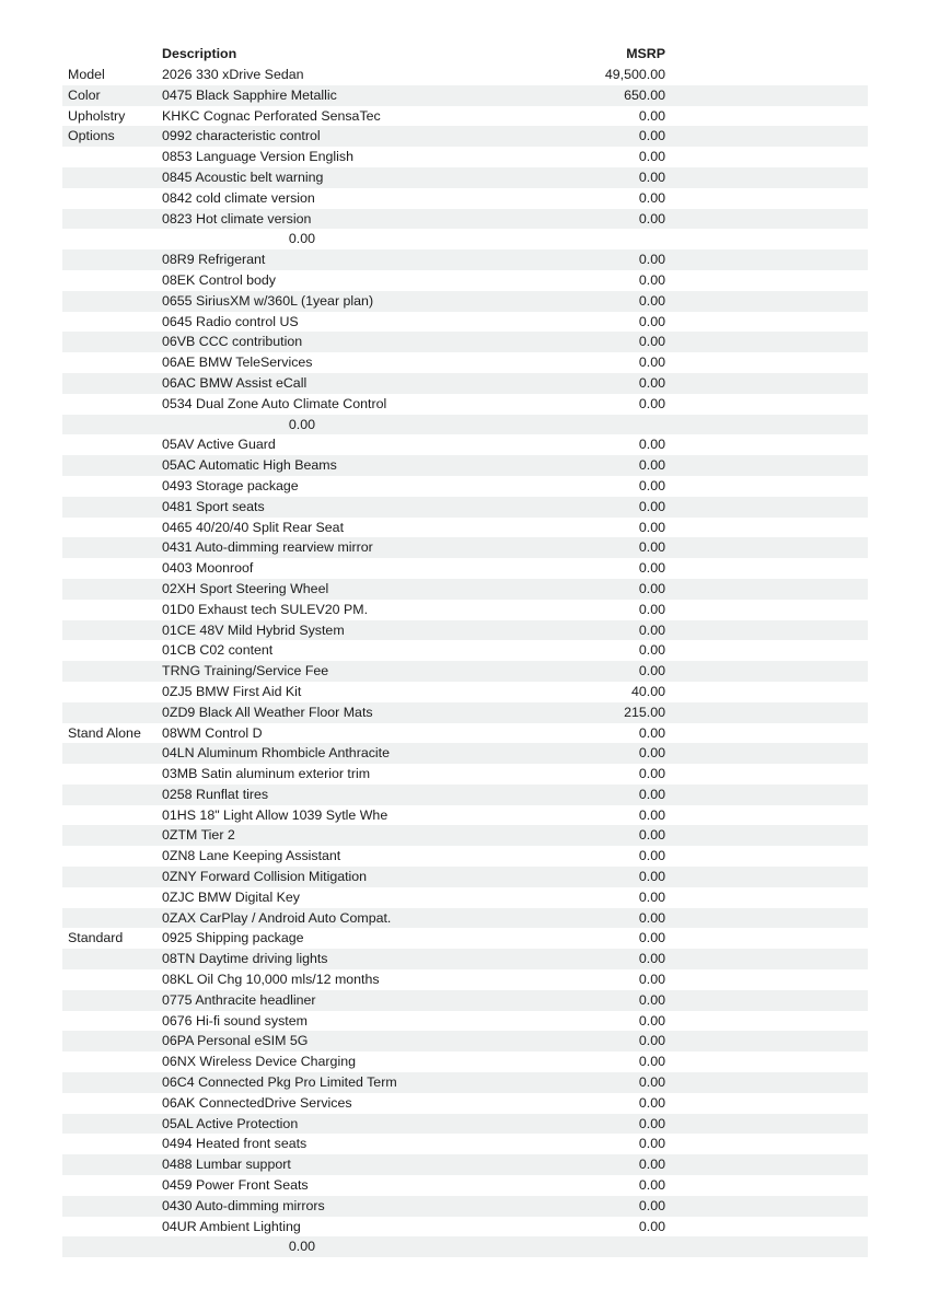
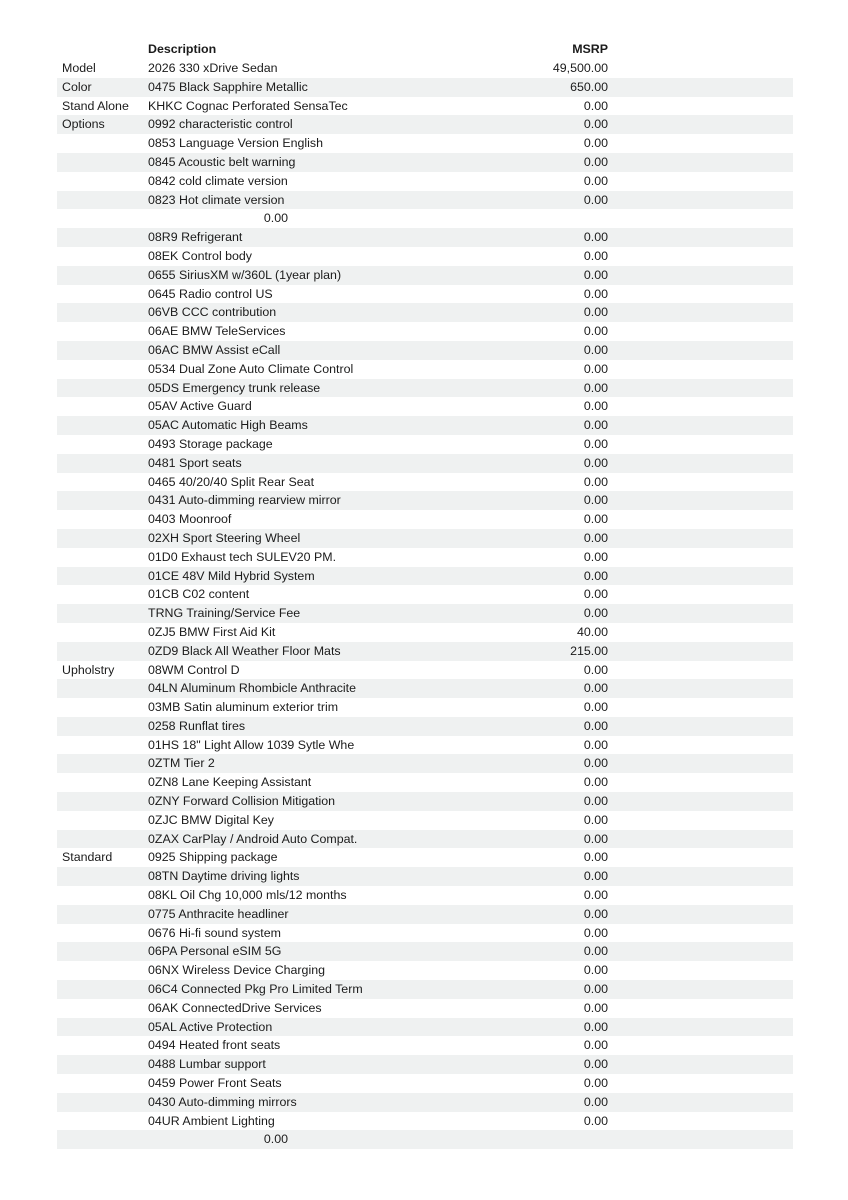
  Description
  MSRP
  Model
  2026 330 xDrive Sedan
  49,500.00
  Color
  0475 Black Sapphire Metallic
  650.00
- Upholstry
+ Stand Alone
  KHKC Cognac Perforated SensaTec
  0.00
  Options
  0992 characteristic control
  0.00
  0853 Language Version English
  0.00
  0845 Acoustic belt warning
  0.00
  0842 cold climate version
  0.00
  0823 Hot climate version
  0.00
  0.00
  08R9 Refrigerant
  0.00
  08EK Control body
  0.00
  0655 SiriusXM w/360L (1year plan)
  0.00
  0645 Radio control US
  0.00
  06VB CCC contribution
  0.00
  06AE BMW TeleServices
  0.00
  06AC BMW Assist eCall
  0.00
  0534 Dual Zone Auto Climate Control
  0.00
+ 05DS Emergency trunk release
  0.00
  05AV Active Guard
  0.00
  05AC Automatic High Beams
  0.00
  0493 Storage package
  0.00
  0481 Sport seats
  0.00
  0465 40/20/40 Split Rear Seat
  0.00
  0431 Auto-dimming rearview mirror
  0.00
  0403 Moonroof
  0.00
  02XH Sport Steering Wheel
  0.00
  01D0 Exhaust tech SULEV20 PM.
  0.00
  01CE 48V Mild Hybrid System
  0.00
  01CB C02 content
  0.00
  TRNG Training/Service Fee
  0.00
  0ZJ5 BMW First Aid Kit
  40.00
  0ZD9 Black All Weather Floor Mats
  215.00
- Stand Alone
+ Upholstry
  08WM Control D
  0.00
  04LN Aluminum Rhombicle Anthracite
  0.00
  03MB Satin aluminum exterior trim
  0.00
  0258 Runflat tires
  0.00
  01HS 18" Light Allow 1039 Sytle Whe
  0.00
  0ZTM Tier 2
  0.00
  0ZN8 Lane Keeping Assistant
  0.00
  0ZNY Forward Collision Mitigation
  0.00
  0ZJC BMW Digital Key
  0.00
  0ZAX CarPlay / Android Auto Compat.
  0.00
  Standard
  0925 Shipping package
  0.00
  08TN Daytime driving lights
  0.00
  08KL Oil Chg 10,000 mls/12 months
  0.00
  0775 Anthracite headliner
  0.00
  0676 Hi-fi sound system
  0.00
  06PA Personal eSIM 5G
  0.00
  06NX Wireless Device Charging
  0.00
  06C4 Connected Pkg Pro Limited Term
  0.00
  06AK ConnectedDrive Services
  0.00
  05AL Active Protection
  0.00
  0494 Heated front seats
  0.00
  0488 Lumbar support
  0.00
  0459 Power Front Seats
  0.00
  0430 Auto-dimming mirrors
  0.00
  04UR Ambient Lighting
  0.00
  0.00
